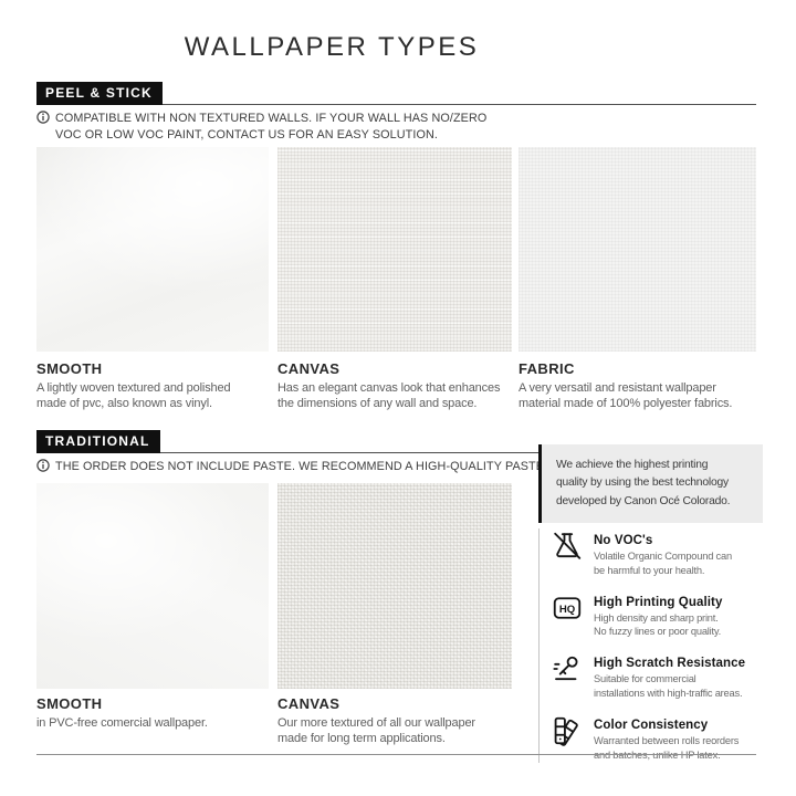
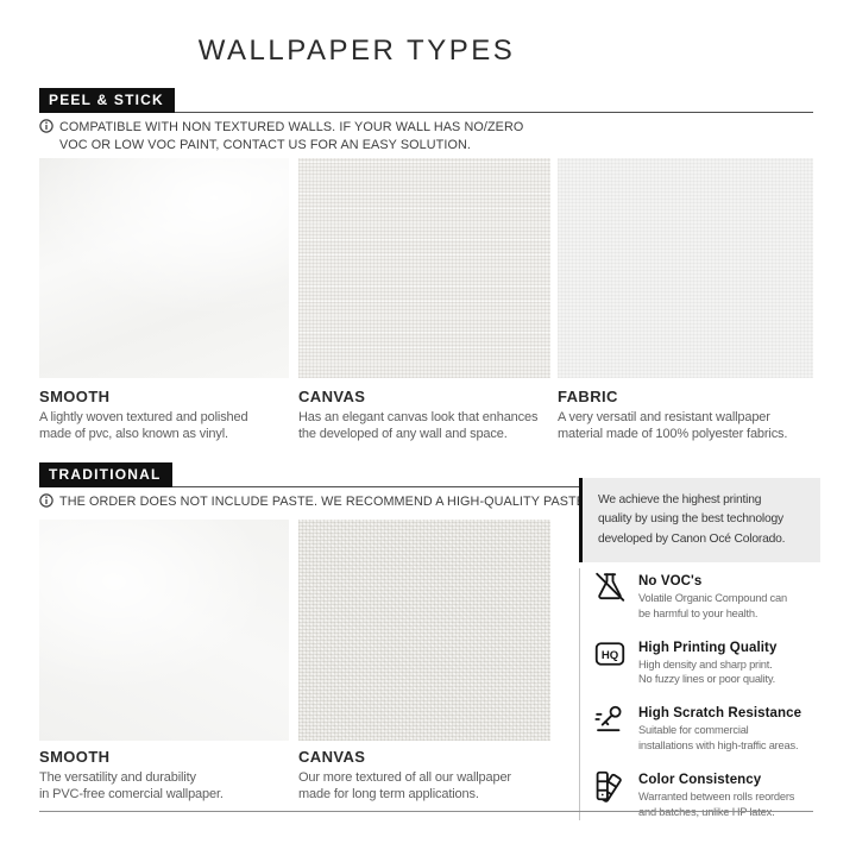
  WALLPAPER TYPES
  PEEL & STICK
  COMPATIBLE WITH NON TEXTURED WALLS. IF YOUR WALL HAS NO/ZERO
  VOC OR LOW VOC PAINT, CONTACT US FOR AN EASY SOLUTION.
  SMOOTH
  A lightly woven textured and polished
  made of pvc, also known as vinyl.
  CANVAS
  Has an elegant canvas look that enhances
- the dimensions of any wall and space.
+ the developed of any wall and space.
  FABRIC
  A very versatil and resistant wallpaper
  material made of 100% polyester fabrics.
  TRADITIONAL
  THE ORDER DOES NOT INCLUDE PASTE. WE RECOMMEND A HIGH-QUALITY PAST
  SMOOTH
+ The versatility and durability
  in PVC-free comercial wallpaper.
  CANVAS
  Our more textured of all our wallpaper
  made for long term applications.
  We achieve the highest printing
  quality by using the best technology
  developed by Canon Océ Colorado.
  No VOC's
  Volatile Organic Compound can
  be harmful to your health.
  HQ
  High Printing Quality
  High density and sharp print.
  No fuzzy lines or poor quality.
  High Scratch Resistance
  Suitable for commercial
  installations with high-traffic areas.
  Color Consistency
  Warranted between rolls reorders
  and batches, unlike HP latex.
